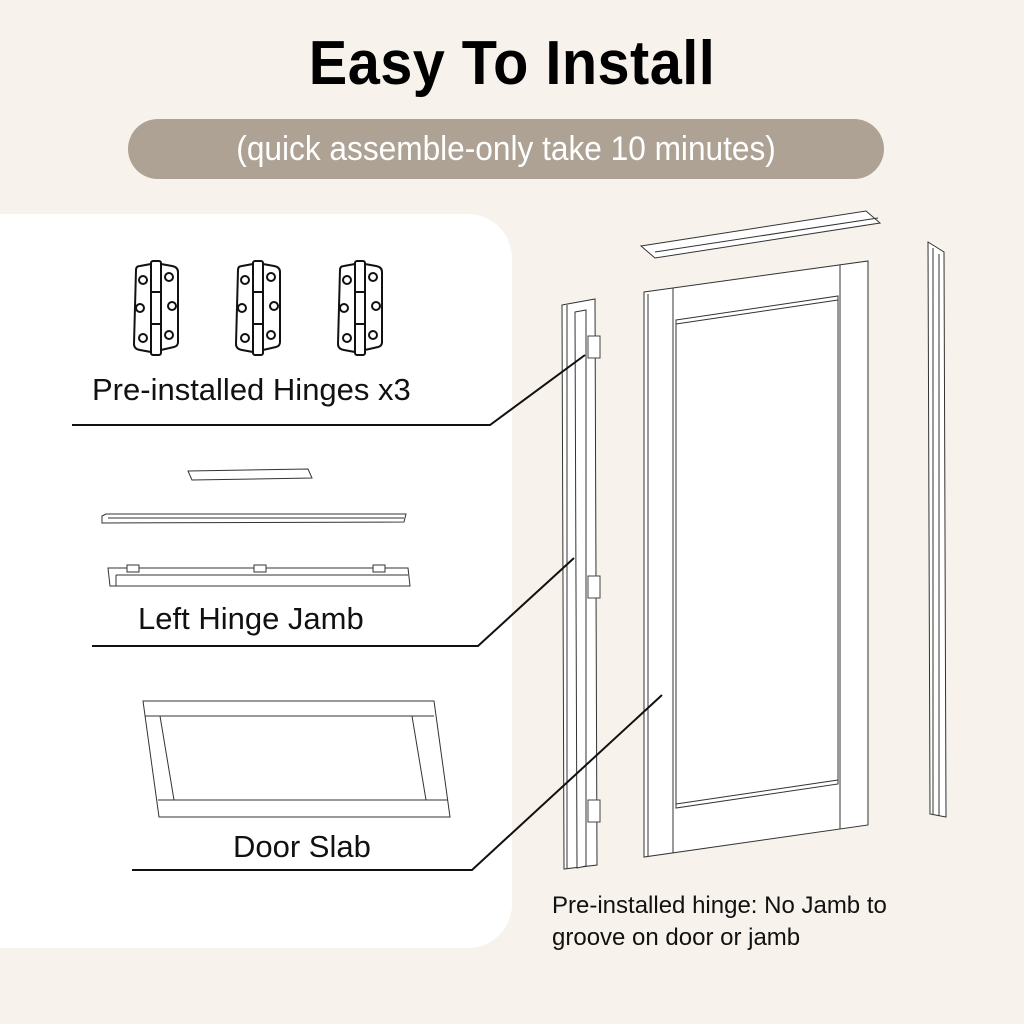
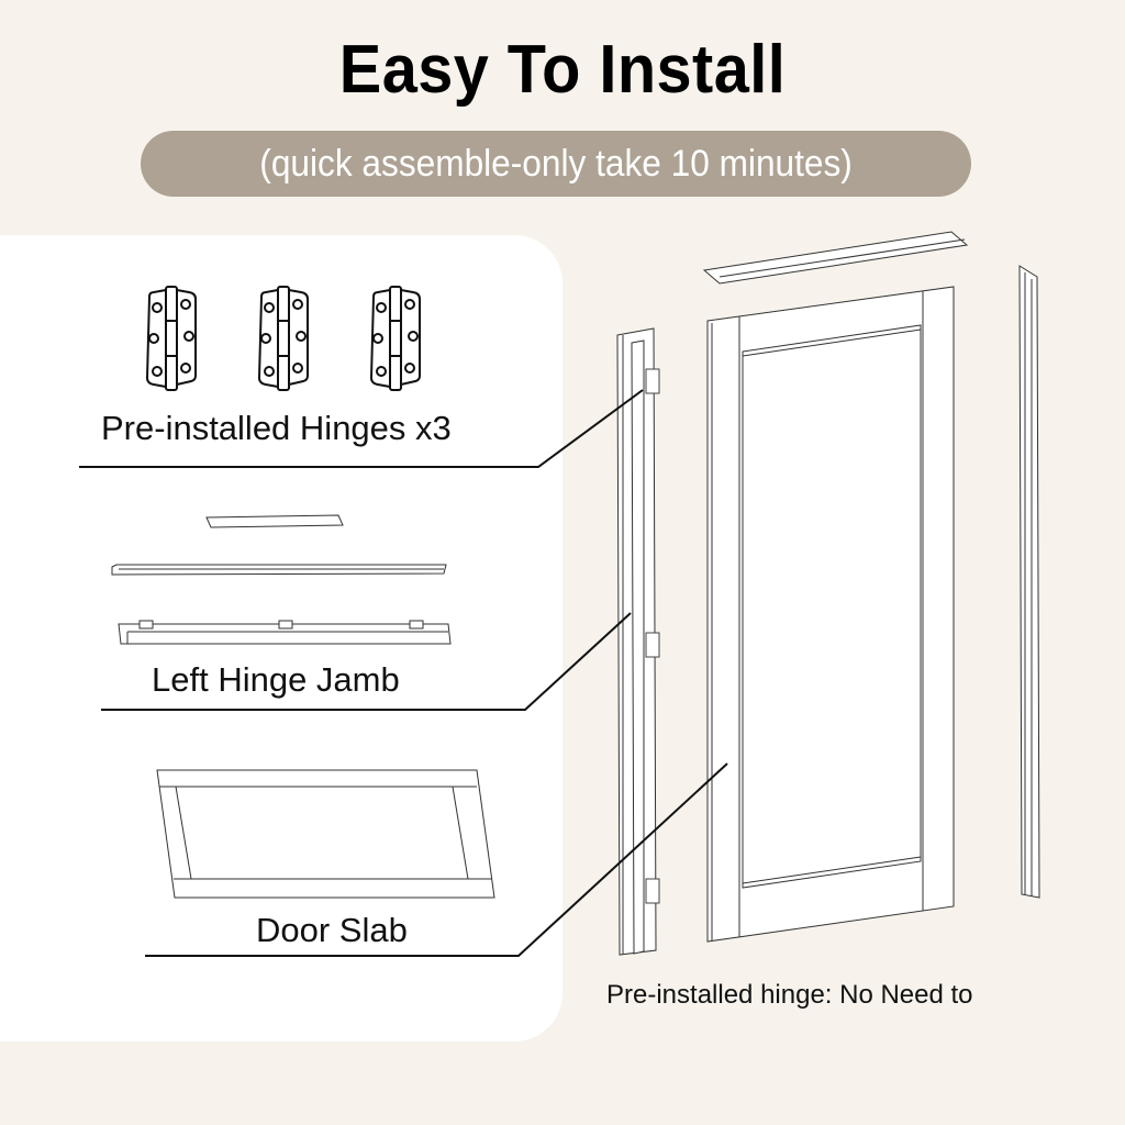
  Easy To Install
  (quick assemble-only take 10 minutes)
  Pre-installed Hinges x3
  Left Hinge Jamb
  Door Slab
- Pre-installed hinge: No Jamb to
+ Pre-installed hinge: No Need to
- groove on door or jamb
